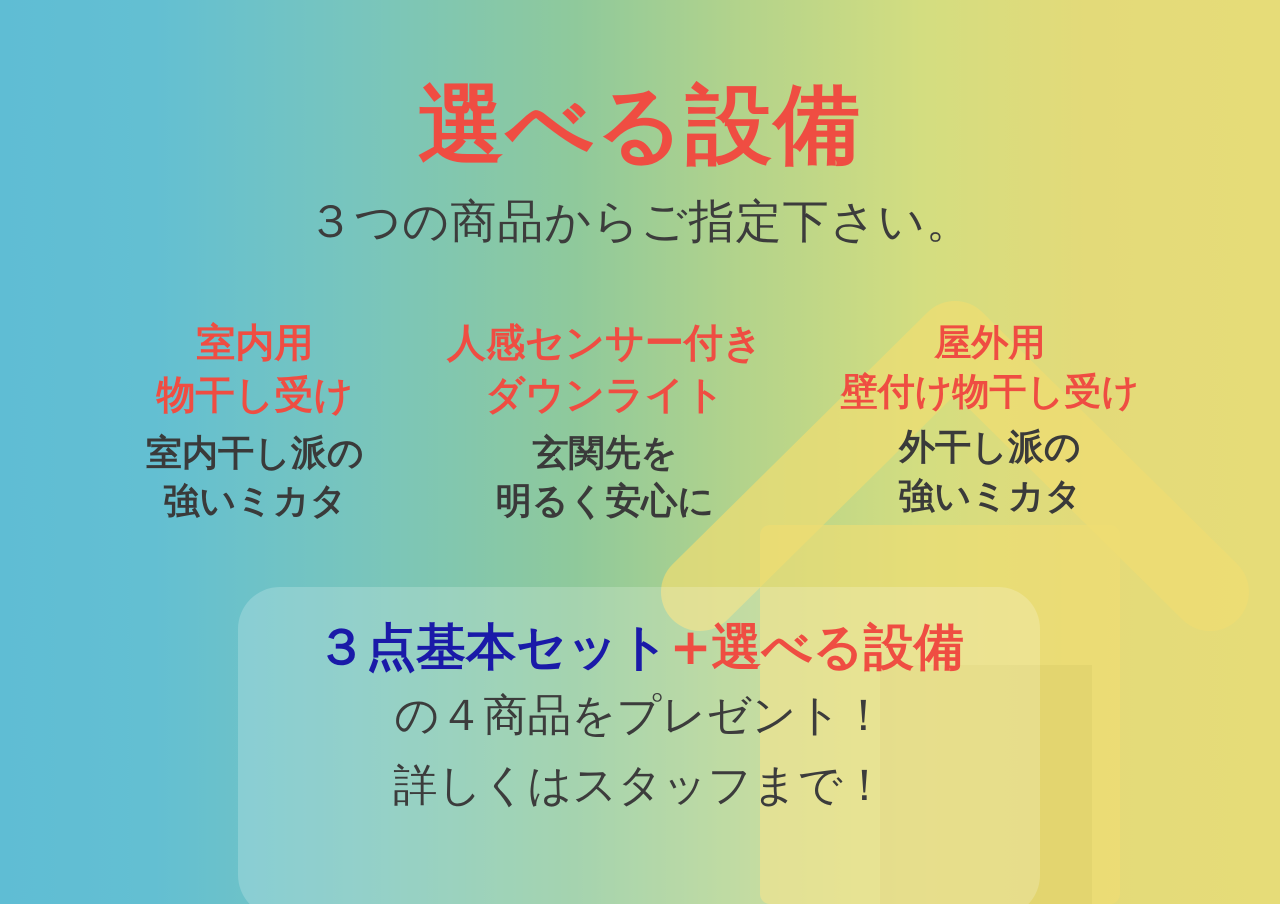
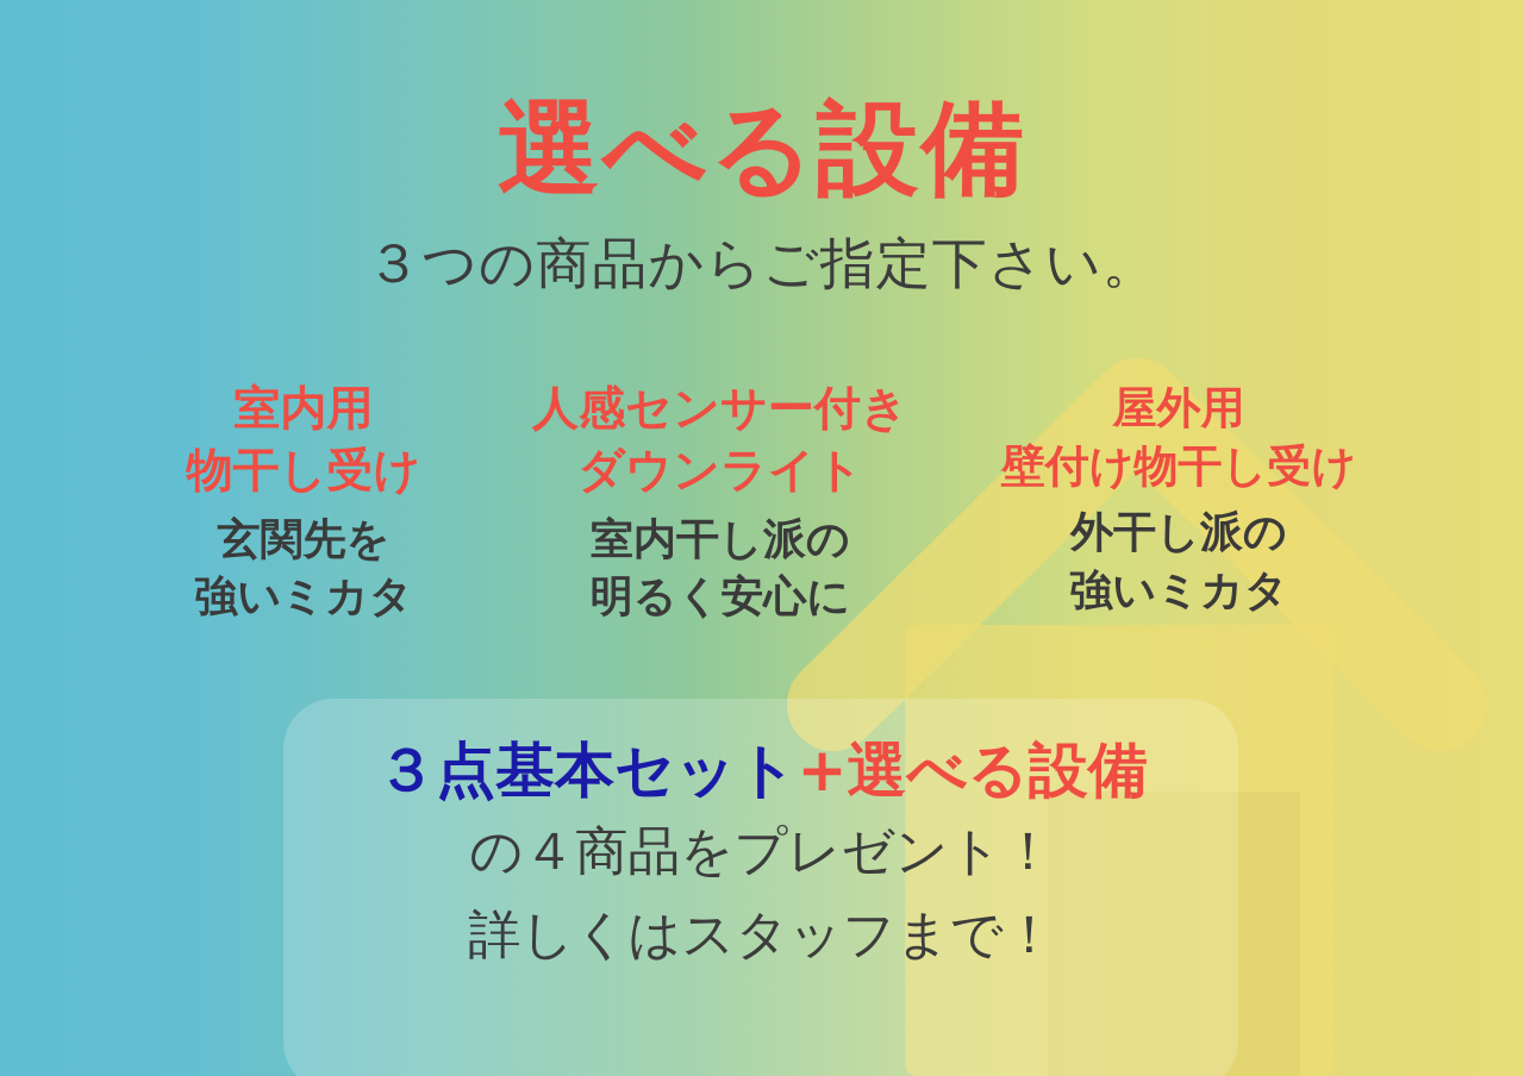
  選べる設備
  ３つの商品からご指定下さい。
  室内用
  物干し受け
- 室内干し派の
+ 玄関先を
  強いミカタ
  人感センサー付き
  ダウンライト
- 玄関先を
+ 室内干し派の
  明るく安心に
  屋外用
  壁付け物干し受け
  外干し派の
  強いミカタ
  ３点基本セット+選べる設備
  の４商品をプレゼント！
  詳しくはスタッフまで！
